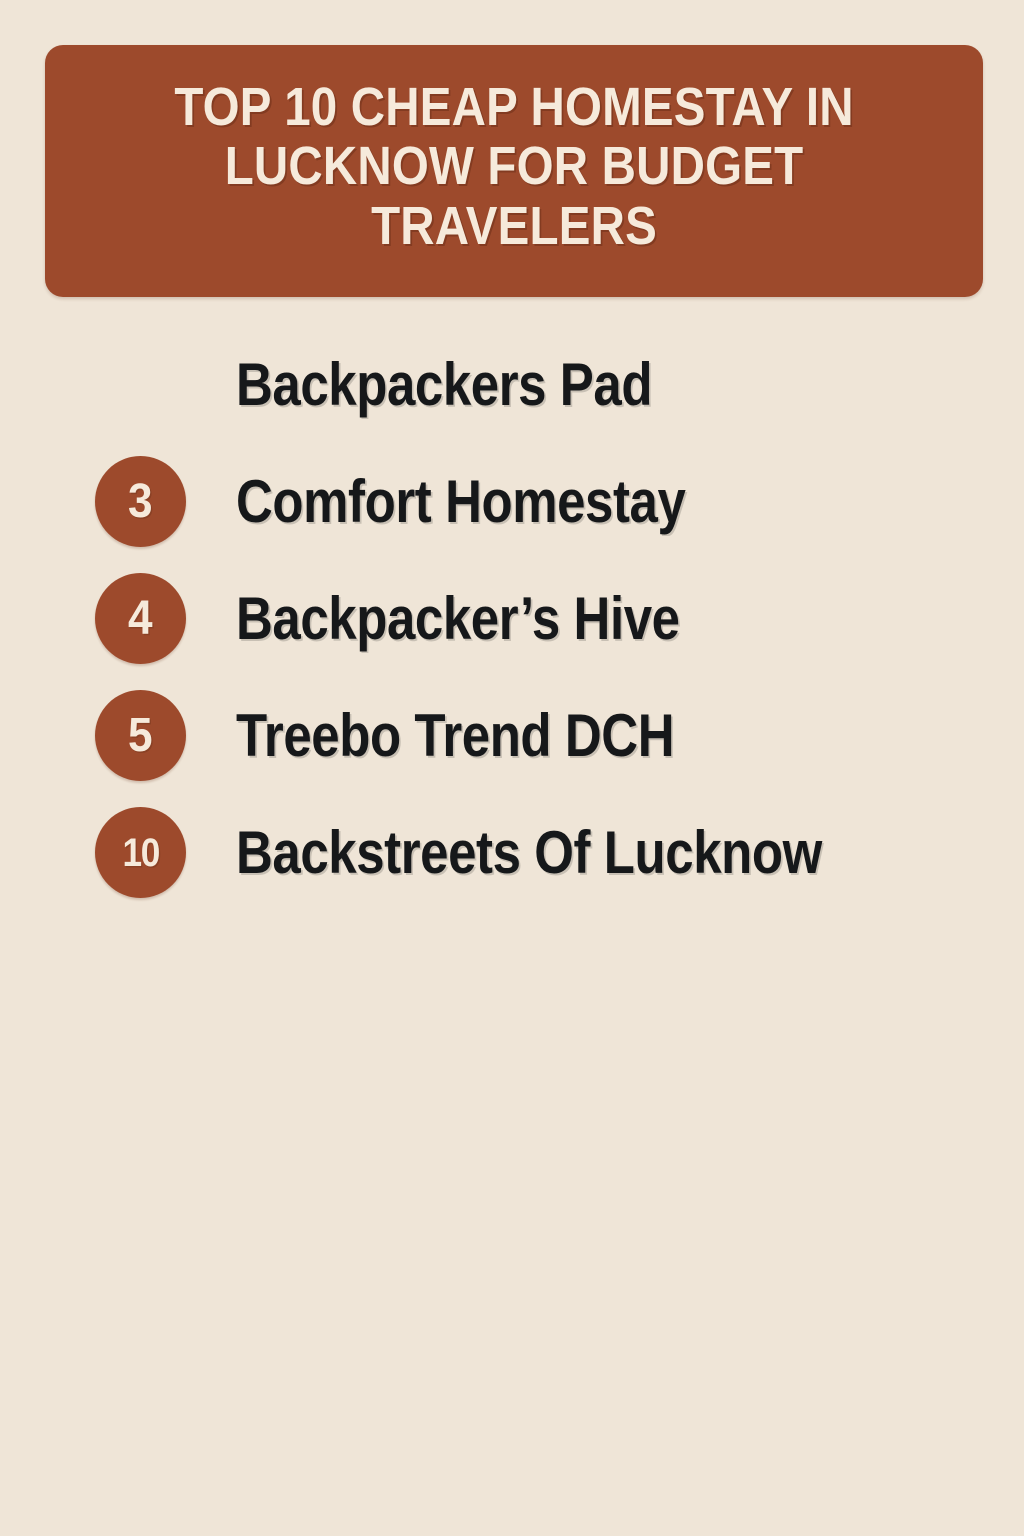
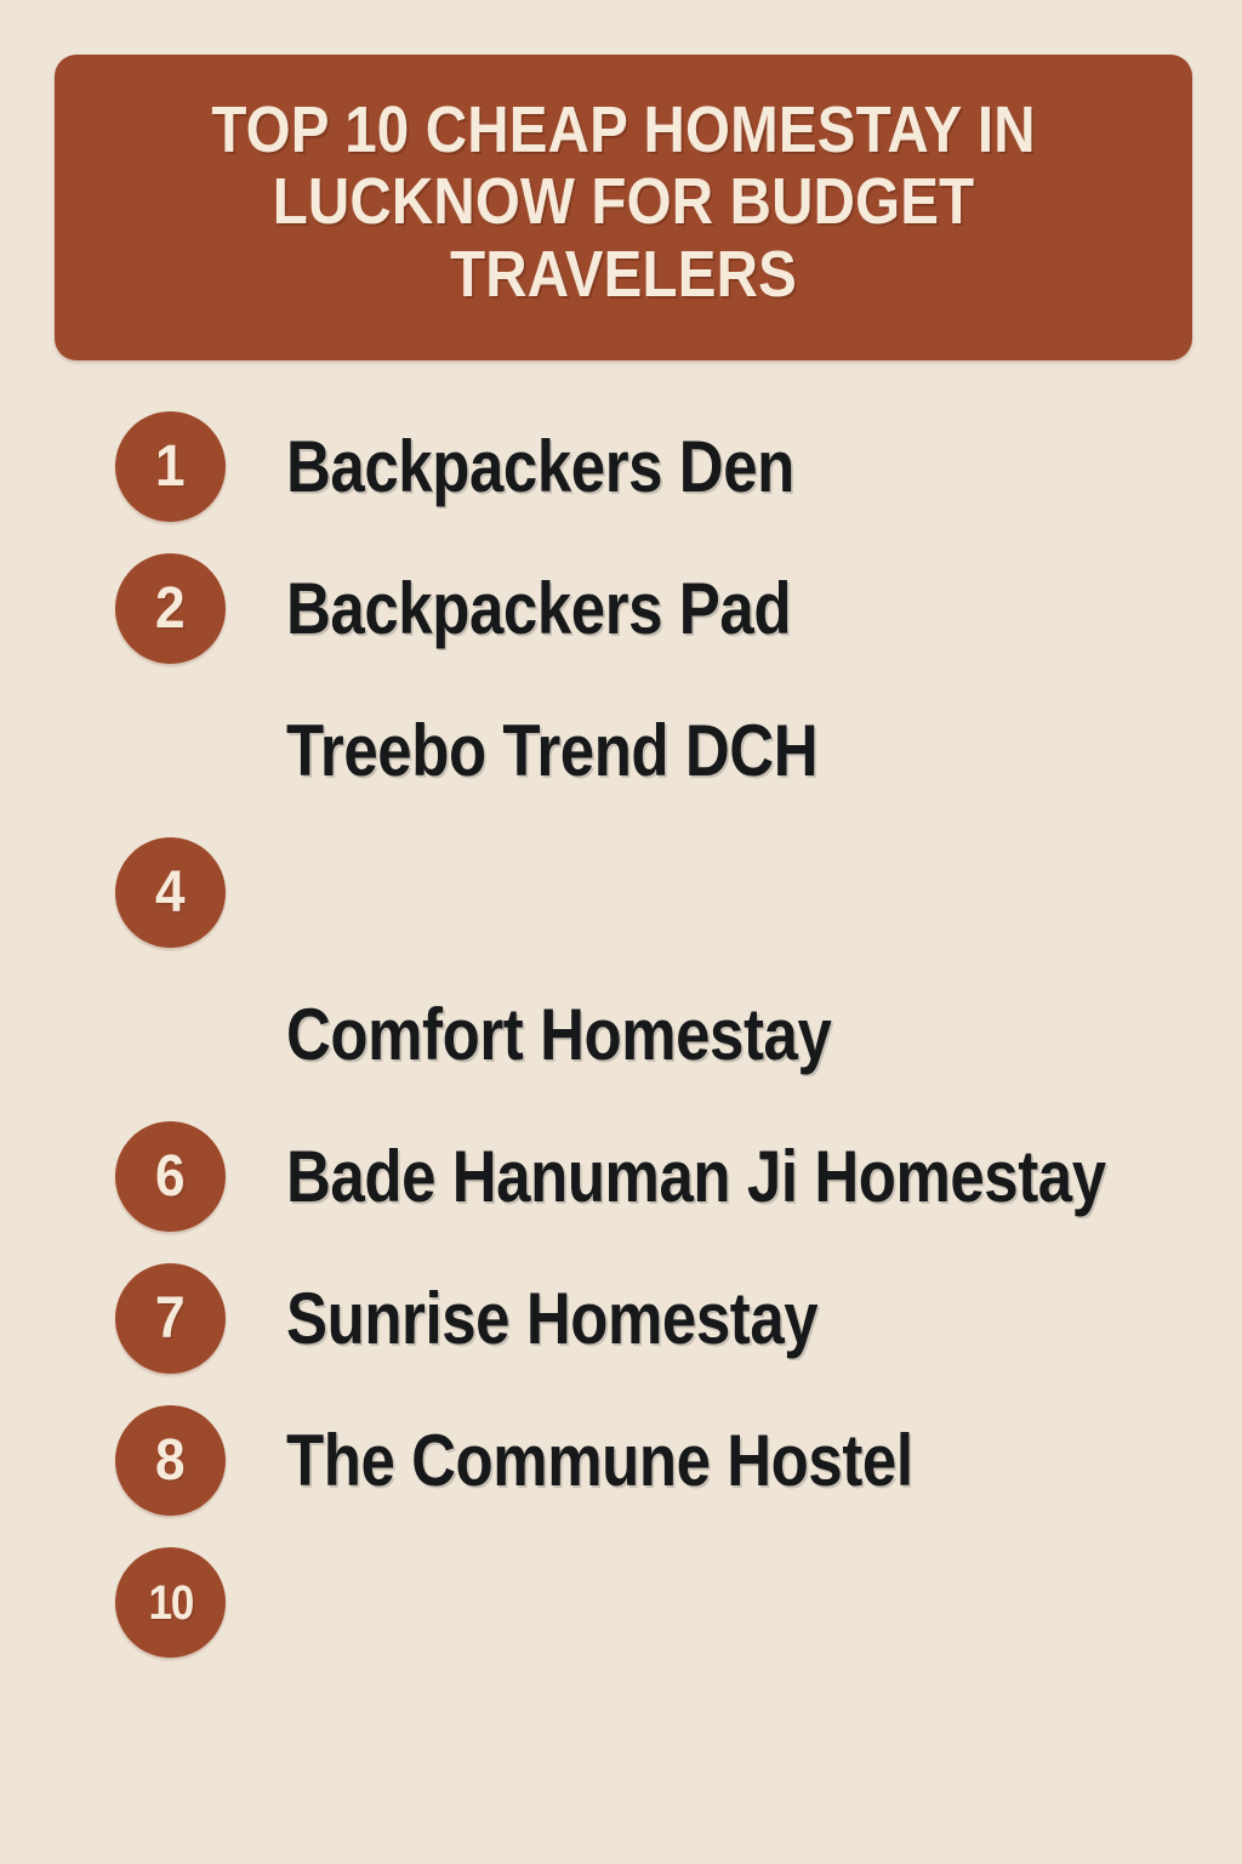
  TOP 10 CHEAP HOMESTAY IN
  LUCKNOW FOR BUDGET
  TRAVELERS
+ 1
+ Backpackers Den
+ 2
  Backpackers Pad
- 3
- Comfort Homestay
+ Treebo Trend DCH
  4
- Backpacker’s Hive
- 5
- Treebo Trend DCH
+ Comfort Homestay
+ 6
+ Bade Hanuman Ji Homestay
+ 7
+ Sunrise Homestay
+ 8
+ The Commune Hostel
  10
- Backstreets Of Lucknow
